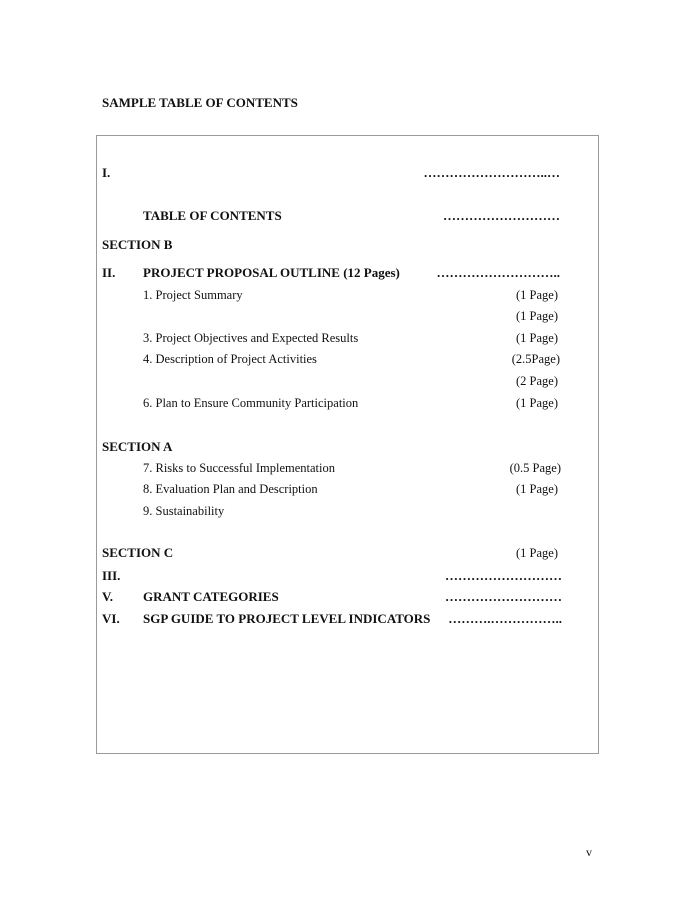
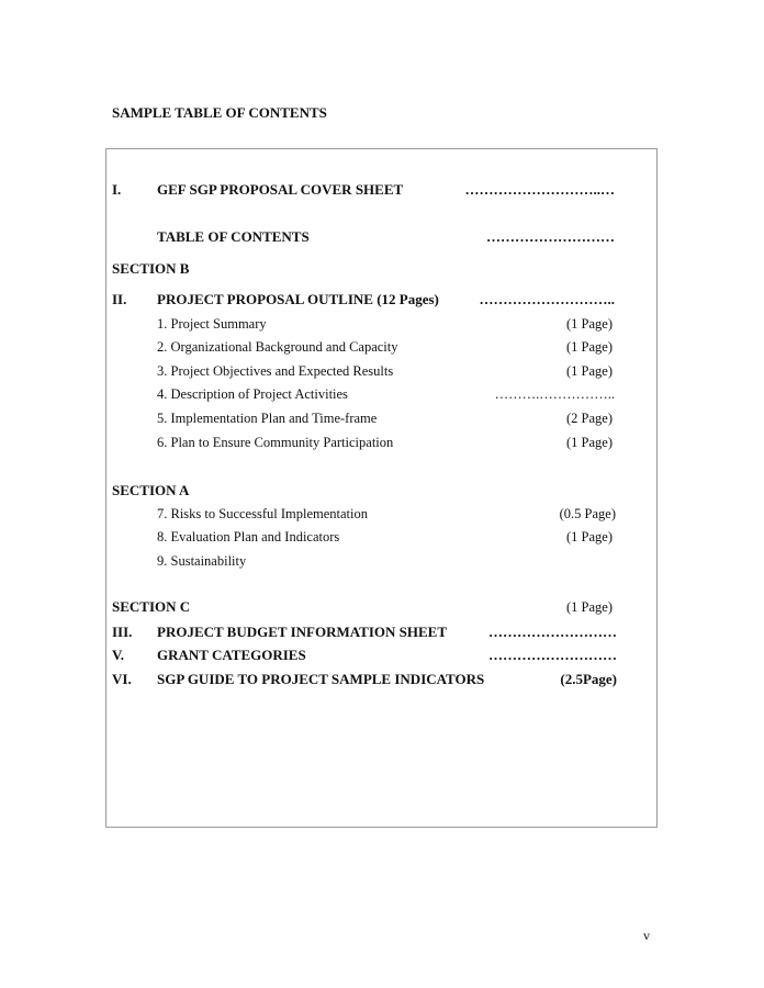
  SAMPLE TABLE OF CONTENTS
  I.
+ GEF SGP PROPOSAL COVER SHEET
  ………………………..…
  TABLE OF CONTENTS
  ………………………
  SECTION B
  II.
  PROJECT PROPOSAL OUTLINE (12 Pages)
  ………………………..
  1. Project Summary
  (1 Page)
+ 2. Organizational Background and Capacity
  (1 Page)
  3. Project Objectives and Expected Results
  (1 Page)
  4. Description of Project Activities
- (2.5Page)
+ ……….……………..
+ 5. Implementation Plan and Time-frame
  (2 Page)
  6. Plan to Ensure Community Participation
  (1 Page)
  SECTION A
  7. Risks to Successful Implementation
  (0.5 Page)
- 8. Evaluation Plan and Description
+ 8. Evaluation Plan and Indicators
  (1 Page)
  9. Sustainability
  SECTION C
  (1 Page)
  III.
+ PROJECT BUDGET INFORMATION SHEET
  ………………………
  V.
  GRANT CATEGORIES
  ………………………
  VI.
- SGP GUIDE TO PROJECT LEVEL INDICATORS
+ SGP GUIDE TO PROJECT SAMPLE INDICATORS
- ……….……………..
+ (2.5Page)
  v
